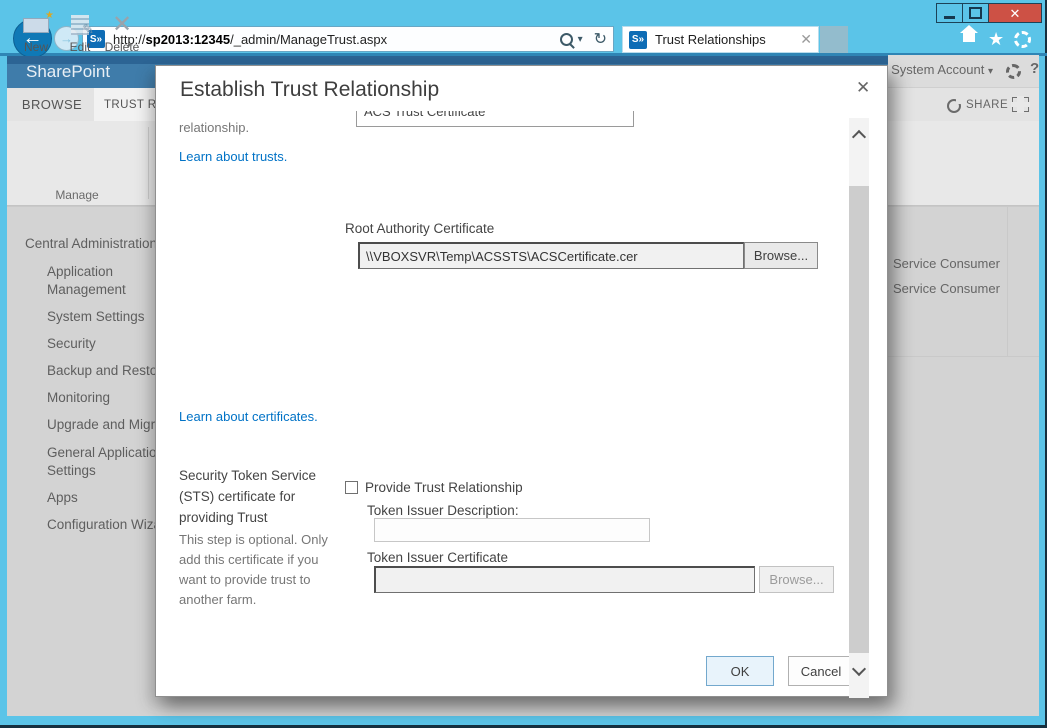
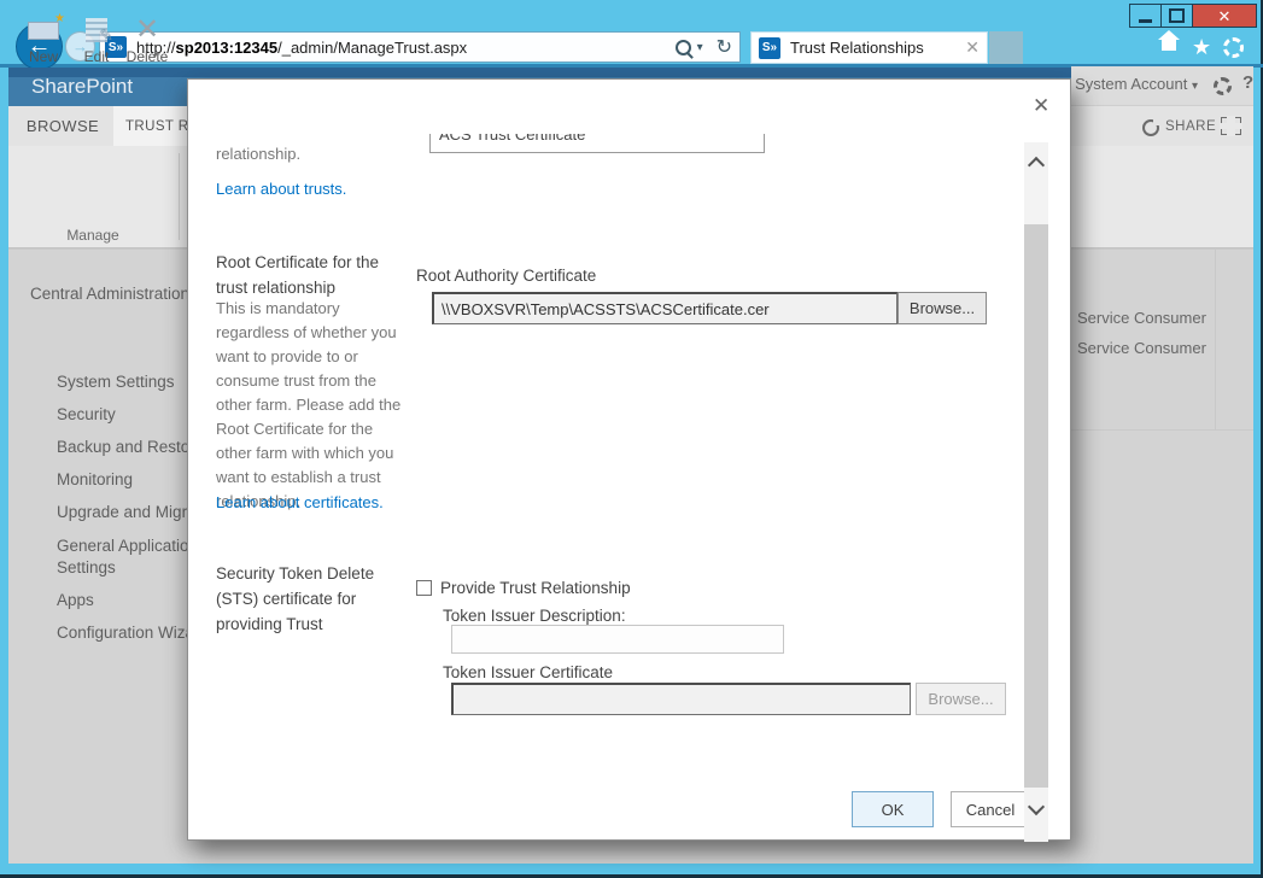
  ✕
  ←
  →
  S»
  http://sp2013:12345/_admin/ManageTrust.aspx
  ▾
  ↻
  S»
  Trust Relationships
  ✕
  ★
  SharePoint
  System Account ▾
  ?
  BROWSE
  New
  Edit
  ✕
  Delete
  Manage
  SHARE
  Central Administration
- Application Management
  System Settings
  Security
  Backup and Resto
  Monitoring
  Upgrade and Migr
  General Applicatio Settings
  Apps
  Configuration Wiz
  Service Consumer
  Service Consumer
- Establish Trust Relationship
  ✕
  ACS Trust Certificate
  relationship.
  Learn about trusts.
+ Root Certificate for the trust relationship
+ This is mandatory regardless of whether you want to provide to or consume trust from the other farm. Please add the Root Certificate for the other farm with which you want to establish a trust relationship.
  Learn about certificates.
  Root Authority Certificate
  \\VBOXSVR\Temp\ACSSTS\ACSCertificate.cer
  Browse...
- Security Token Service (STS) certificate for providing Trust
+ Security Token Delete (STS) certificate for providing Trust
- This step is optional. Only add this certificate if you want to provide trust to another farm.
  Provide Trust Relationship
  Token Issuer Description:
  Token Issuer Certificate
  Browse...
  OK
  Cancel
